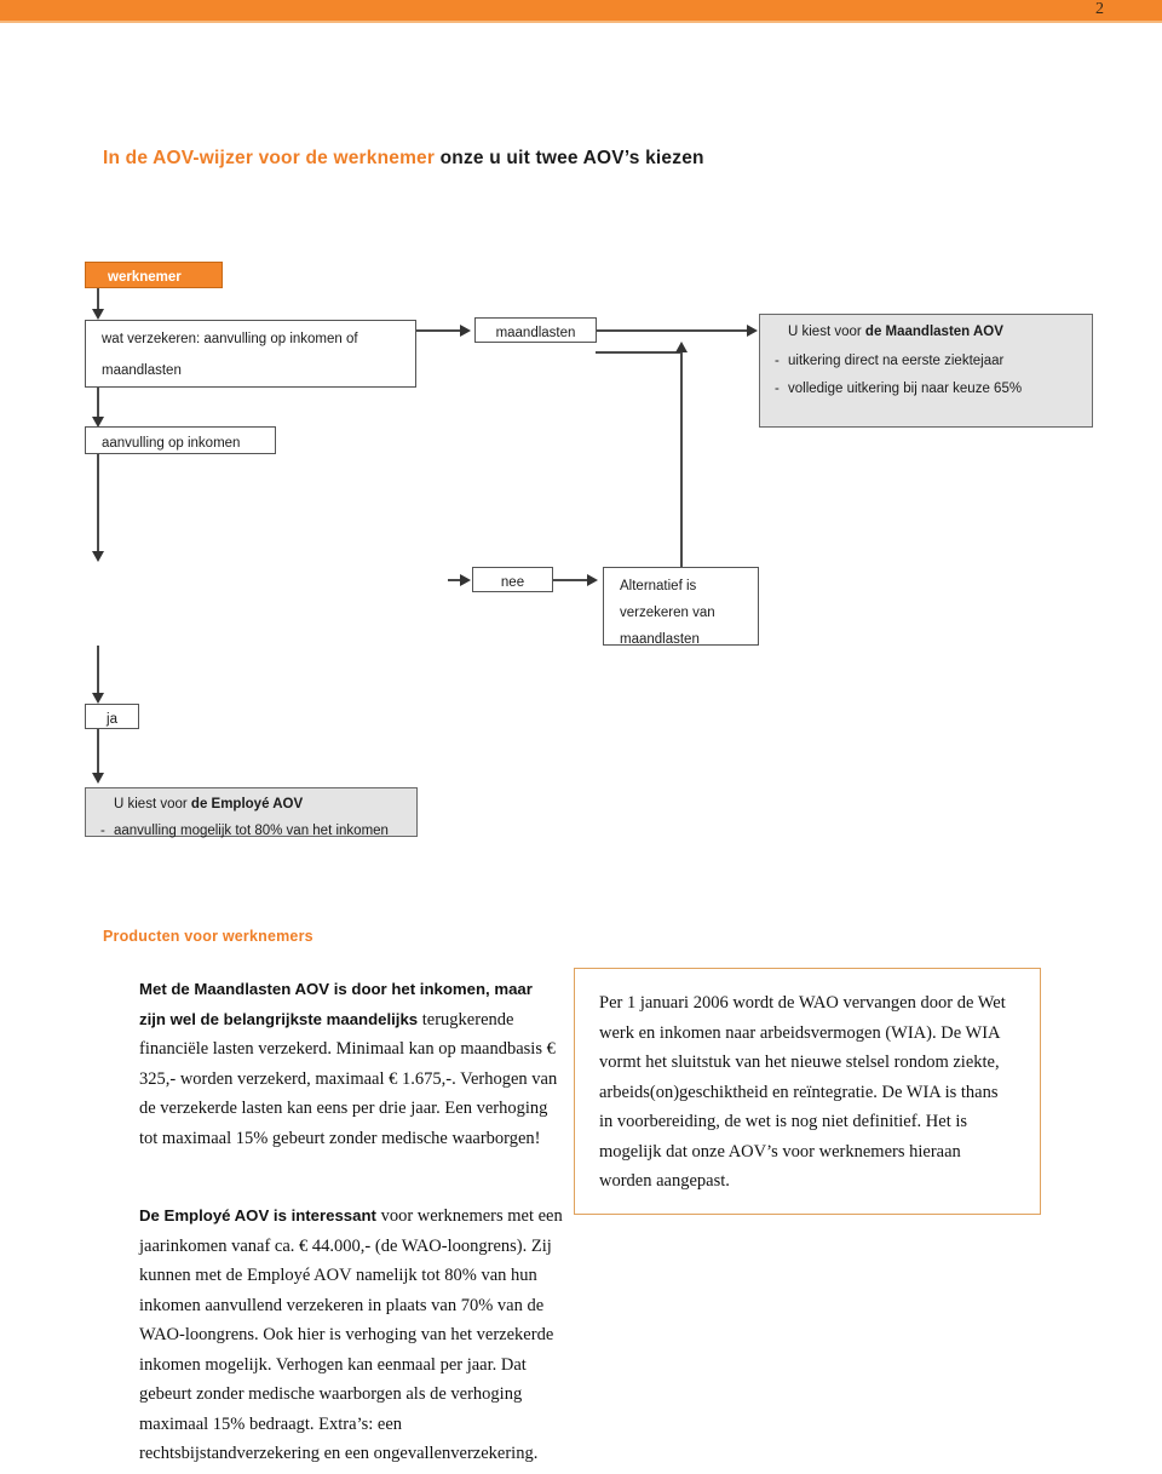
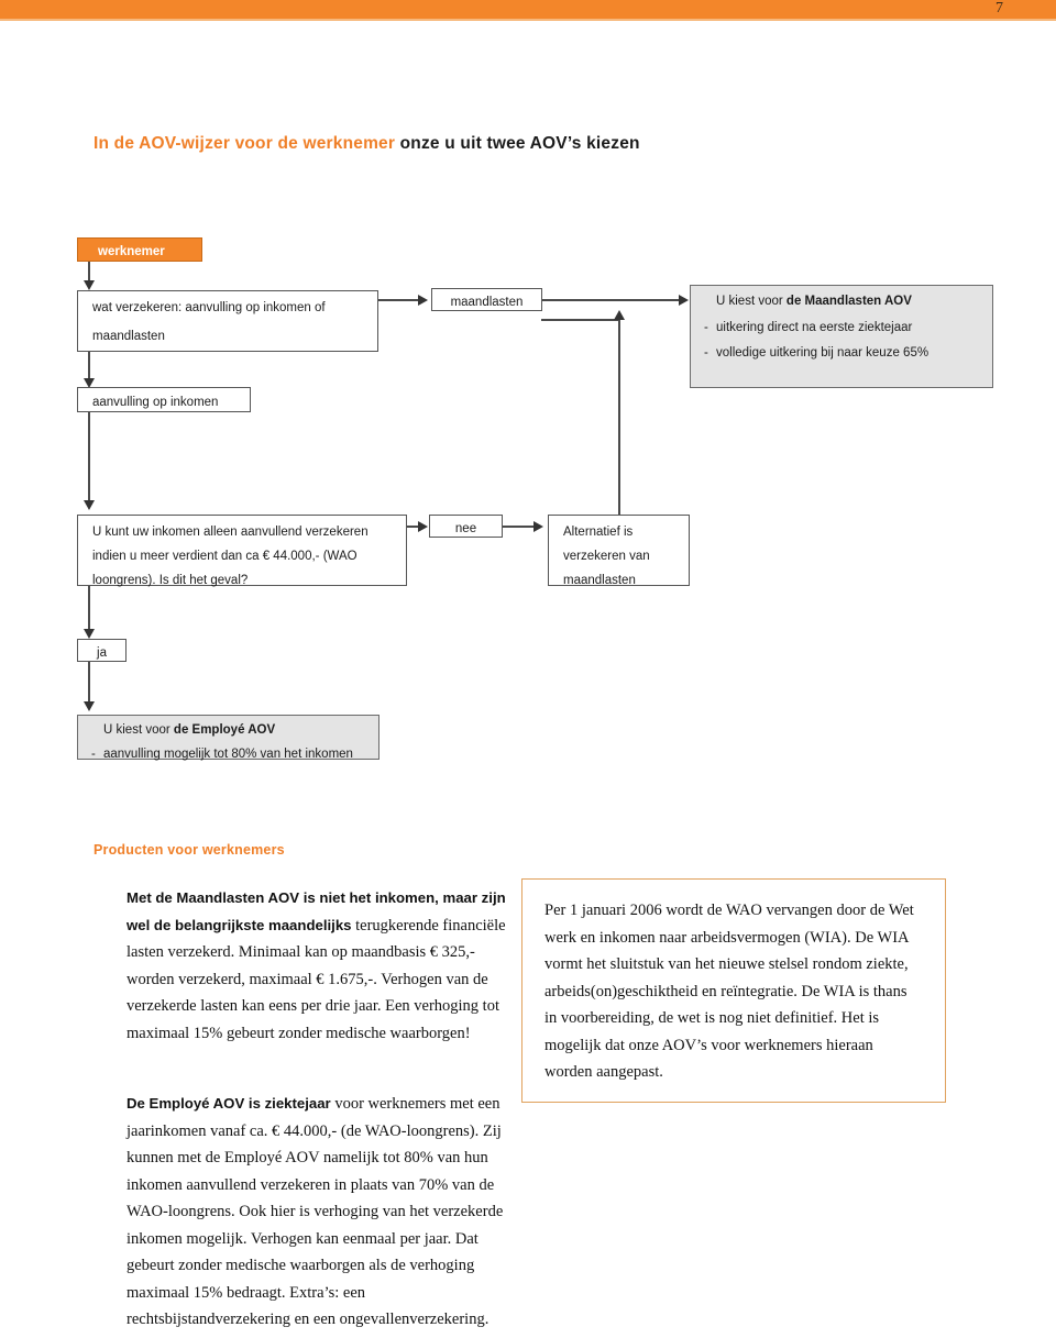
- 2
+ 7
  In de AOV-wijzer voor de werknemer onze u uit twee AOV’s kiezen
  werknemer
  wat verzekeren: aanvulling op inkomen of
  maandlasten
  maandlasten
  U kiest voor de Maandlasten AOV
  - uitkering direct na eerste ziektejaar
  - volledige uitkering bij naar keuze 65%
  aanvulling op inkomen
+ U kunt uw inkomen alleen aanvullend verzekeren
+ indien u meer verdient dan ca € 44.000,- (WAO
+ loongrens). Is dit het geval?
  nee
  Alternatief is
  verzekeren van
  maandlasten
  ja
  U kiest voor de Employé AOV
  - aanvulling mogelijk tot 80% van het inkomen
  Producten voor werknemers
- Met de Maandlasten AOV is door het inkomen, maar zijn wel de belangrijkste maandelijks terugkerende financiële lasten verzekerd. Minimaal kan op maandbasis € 325,- worden verzekerd, maximaal € 1.675,-. Verhogen van de verzekerde lasten kan eens per drie jaar. Een verhoging tot maximaal 15% gebeurt zonder medische waarborgen!
+ Met de Maandlasten AOV is niet het inkomen, maar zijn wel de belangrijkste maandelijks terugkerende financiële lasten verzekerd. Minimaal kan op maandbasis € 325,- worden verzekerd, maximaal € 1.675,-. Verhogen van de verzekerde lasten kan eens per drie jaar. Een verhoging tot maximaal 15% gebeurt zonder medische waarborgen!
- De Employé AOV is interessant voor werknemers met een jaarinkomen vanaf ca. € 44.000,- (de WAO-loongrens). Zij kunnen met de Employé AOV namelijk tot 80% van hun inkomen aanvullend verzekeren in plaats van 70% van de WAO-loongrens. Ook hier is verhoging van het verzekerde inkomen mogelijk. Verhogen kan eenmaal per jaar. Dat gebeurt zonder medische waarborgen als de verhoging maximaal 15% bedraagt. Extra’s: een rechtsbijstandverzekering en een ongevallenverzekering.
+ De Employé AOV is ziektejaar voor werknemers met een jaarinkomen vanaf ca. € 44.000,- (de WAO-loongrens). Zij kunnen met de Employé AOV namelijk tot 80% van hun inkomen aanvullend verzekeren in plaats van 70% van de WAO-loongrens. Ook hier is verhoging van het verzekerde inkomen mogelijk. Verhogen kan eenmaal per jaar. Dat gebeurt zonder medische waarborgen als de verhoging maximaal 15% bedraagt. Extra’s: een rechtsbijstandverzekering en een ongevallenverzekering.
  Per 1 januari 2006 wordt de WAO vervangen door de Wet werk en inkomen naar arbeidsvermogen (WIA). De WIA vormt het sluitstuk van het nieuwe stelsel rondom ziekte, arbeids(on)geschiktheid en reïntegratie. De WIA is thans in voorbereiding, de wet is nog niet definitief. Het is mogelijk dat onze AOV’s voor werknemers hieraan worden aangepast.
